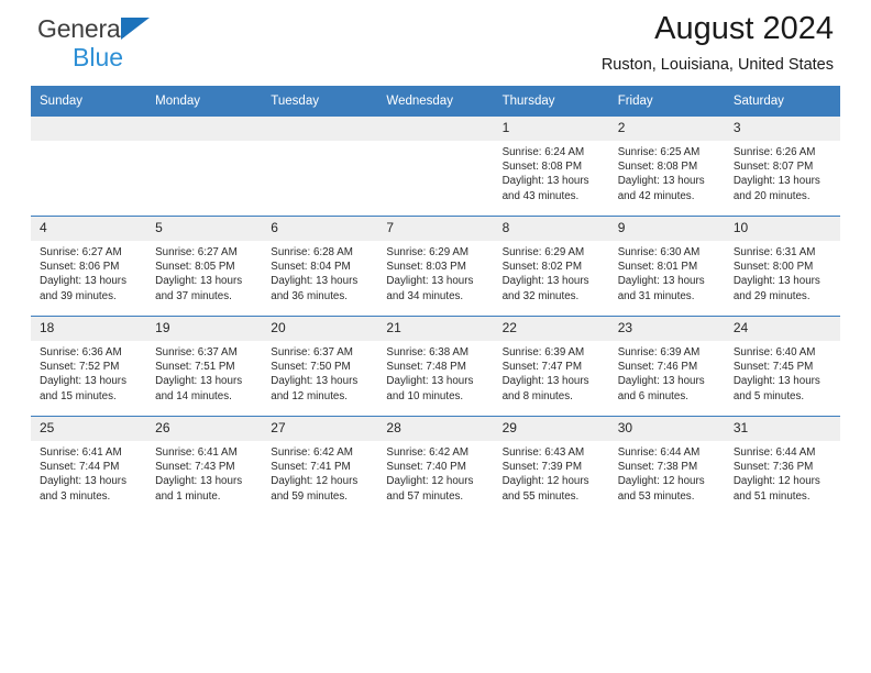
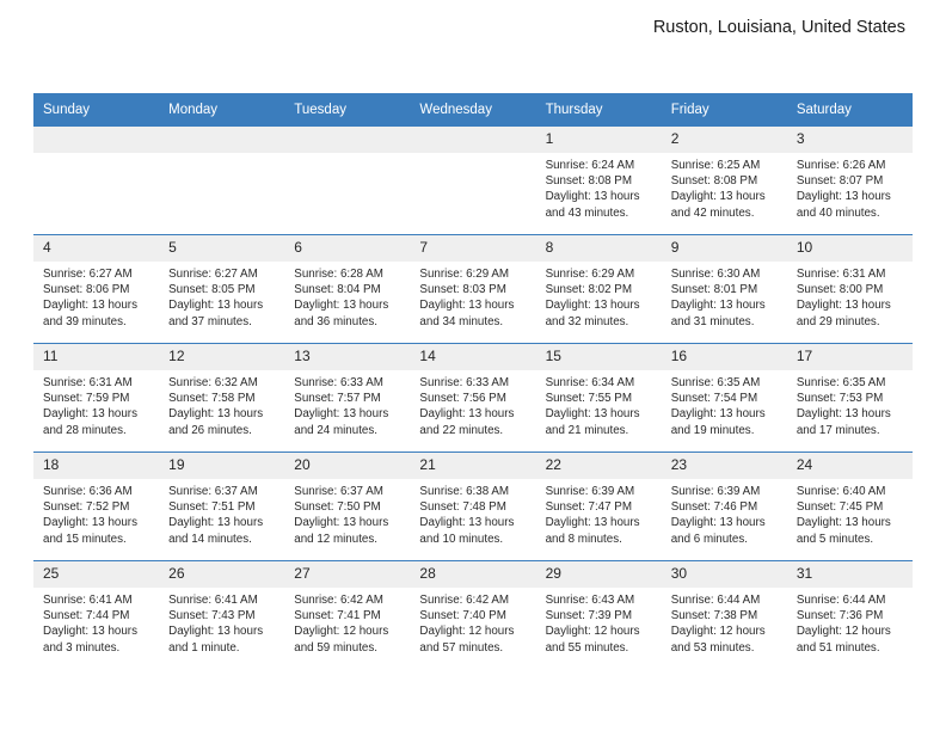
- General
- Blue
- August 2024
  Ruston, Louisiana, United States
  Sunday	Monday	Tuesday	Wednesday	Thursday	Friday	Saturday
- 				1Sunrise: 6:24 AMSunset: 8:08 PMDaylight: 13 hours and 43 minutes.	2Sunrise: 6:25 AMSunset: 8:08 PMDaylight: 13 hours and 42 minutes.	3Sunrise: 6:26 AMSunset: 8:07 PMDaylight: 13 hours and 20 minutes.
+ 				1Sunrise: 6:24 AMSunset: 8:08 PMDaylight: 13 hours and 43 minutes.	2Sunrise: 6:25 AMSunset: 8:08 PMDaylight: 13 hours and 42 minutes.	3Sunrise: 6:26 AMSunset: 8:07 PMDaylight: 13 hours and 40 minutes.
  4Sunrise: 6:27 AMSunset: 8:06 PMDaylight: 13 hours and 39 minutes.	5Sunrise: 6:27 AMSunset: 8:05 PMDaylight: 13 hours and 37 minutes.	6Sunrise: 6:28 AMSunset: 8:04 PMDaylight: 13 hours and 36 minutes.	7Sunrise: 6:29 AMSunset: 8:03 PMDaylight: 13 hours and 34 minutes.	8Sunrise: 6:29 AMSunset: 8:02 PMDaylight: 13 hours and 32 minutes.	9Sunrise: 6:30 AMSunset: 8:01 PMDaylight: 13 hours and 31 minutes.	10Sunrise: 6:31 AMSunset: 8:00 PMDaylight: 13 hours and 29 minutes.
+ 11Sunrise: 6:31 AMSunset: 7:59 PMDaylight: 13 hours and 28 minutes.	12Sunrise: 6:32 AMSunset: 7:58 PMDaylight: 13 hours and 26 minutes.	13Sunrise: 6:33 AMSunset: 7:57 PMDaylight: 13 hours and 24 minutes.	14Sunrise: 6:33 AMSunset: 7:56 PMDaylight: 13 hours and 22 minutes.	15Sunrise: 6:34 AMSunset: 7:55 PMDaylight: 13 hours and 21 minutes.	16Sunrise: 6:35 AMSunset: 7:54 PMDaylight: 13 hours and 19 minutes.	17Sunrise: 6:35 AMSunset: 7:53 PMDaylight: 13 hours and 17 minutes.
  18Sunrise: 6:36 AMSunset: 7:52 PMDaylight: 13 hours and 15 minutes.	19Sunrise: 6:37 AMSunset: 7:51 PMDaylight: 13 hours and 14 minutes.	20Sunrise: 6:37 AMSunset: 7:50 PMDaylight: 13 hours and 12 minutes.	21Sunrise: 6:38 AMSunset: 7:48 PMDaylight: 13 hours and 10 minutes.	22Sunrise: 6:39 AMSunset: 7:47 PMDaylight: 13 hours and 8 minutes.	23Sunrise: 6:39 AMSunset: 7:46 PMDaylight: 13 hours and 6 minutes.	24Sunrise: 6:40 AMSunset: 7:45 PMDaylight: 13 hours and 5 minutes.
  25Sunrise: 6:41 AMSunset: 7:44 PMDaylight: 13 hours and 3 minutes.	26Sunrise: 6:41 AMSunset: 7:43 PMDaylight: 13 hours and 1 minute.	27Sunrise: 6:42 AMSunset: 7:41 PMDaylight: 12 hours and 59 minutes.	28Sunrise: 6:42 AMSunset: 7:40 PMDaylight: 12 hours and 57 minutes.	29Sunrise: 6:43 AMSunset: 7:39 PMDaylight: 12 hours and 55 minutes.	30Sunrise: 6:44 AMSunset: 7:38 PMDaylight: 12 hours and 53 minutes.	31Sunrise: 6:44 AMSunset: 7:36 PMDaylight: 12 hours and 51 minutes.
